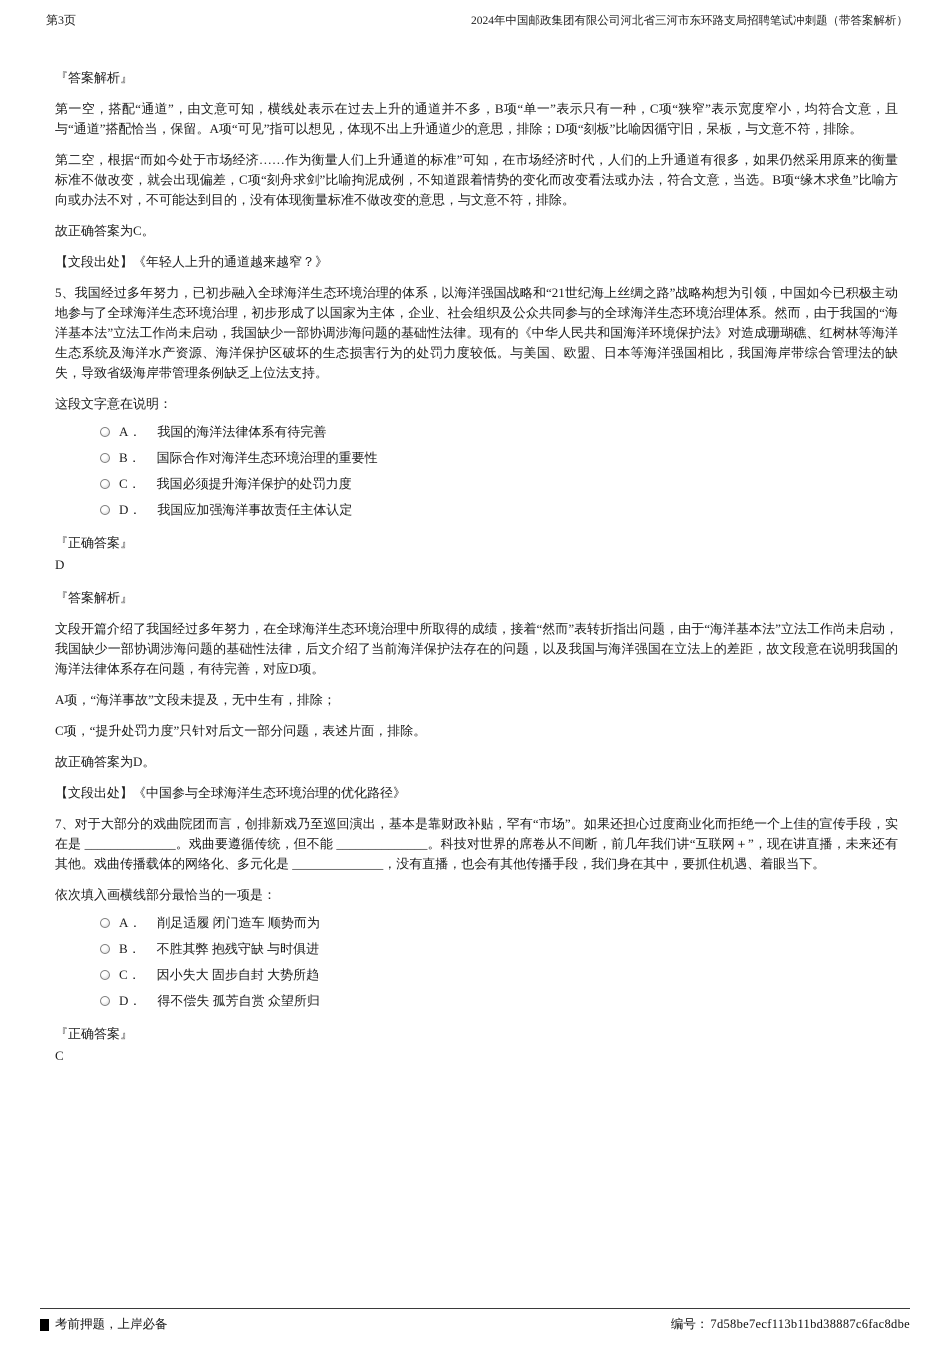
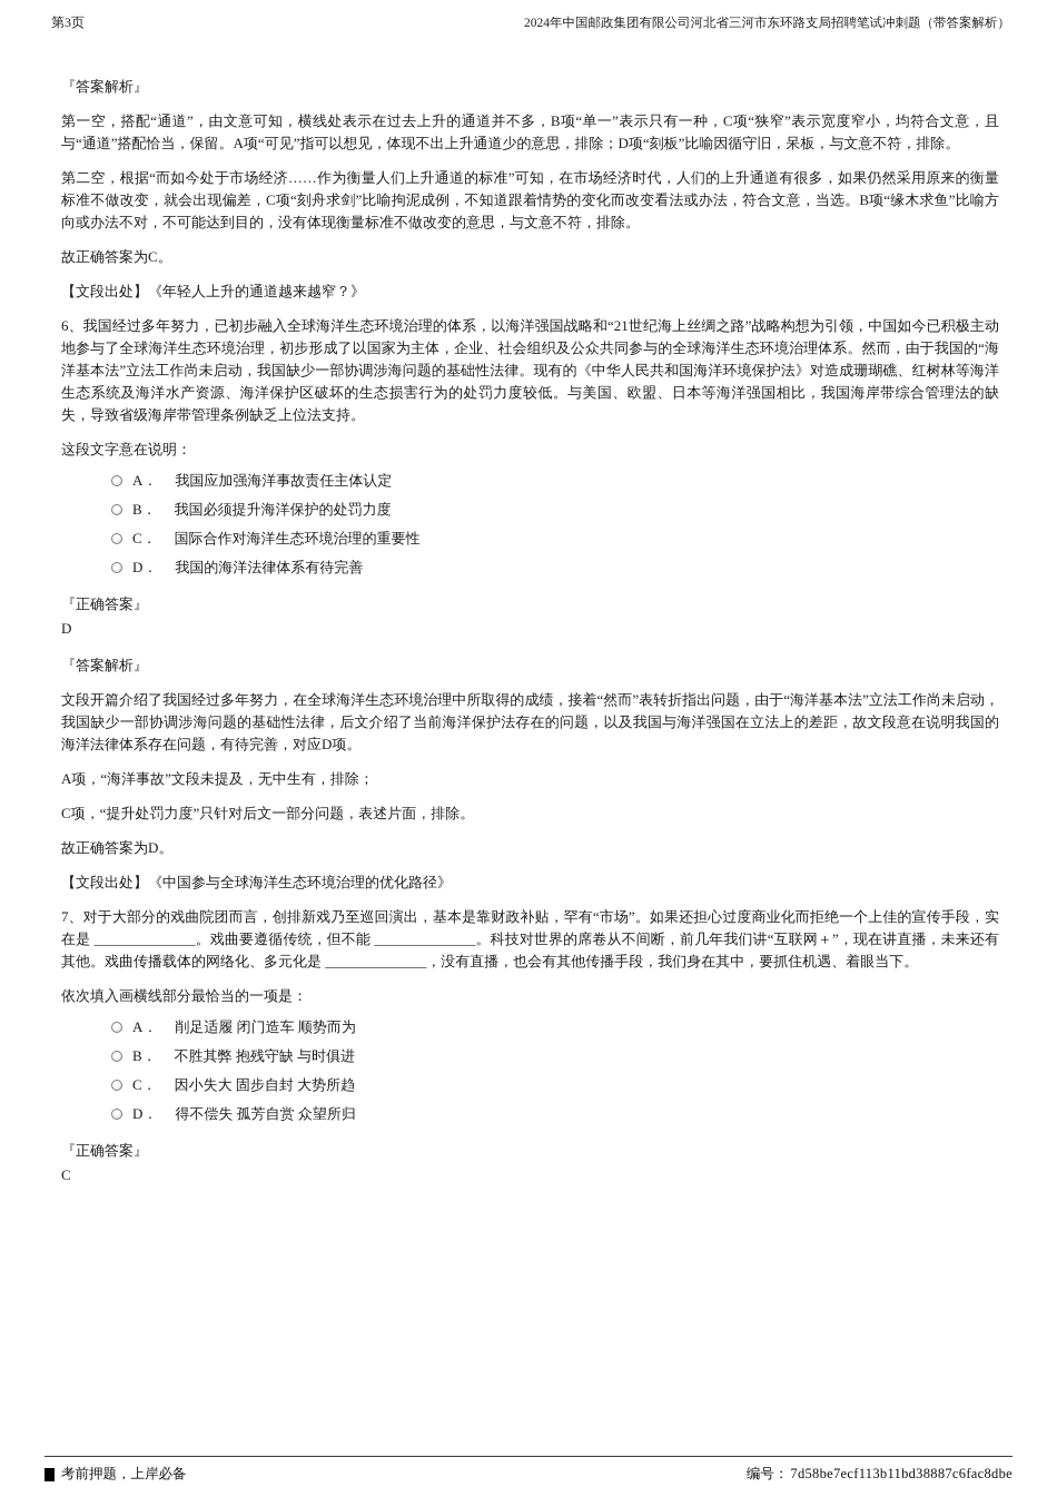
  第3页
  2024年中国邮政集团有限公司河北省三河市东环路支局招聘笔试冲刺题（带答案解析）
  『答案解析』
  第一空，搭配“通道”，由文意可知，横线处表示在过去上升的通道并不多，B项“单一”表示只有一种，C项“狭窄”表示宽度窄小，均符合文意，且与“通道”搭配恰当，保留。A项“可见”指可以想见，体现不出上升通道少的意思，排除；D项“刻板”比喻因循守旧，呆板，与文意不符，排除。
  第二空，根据“而如今处于市场经济……作为衡量人们上升通道的标准”可知，在市场经济时代，人们的上升通道有很多，如果仍然采用原来的衡量标准不做改变，就会出现偏差，C项“刻舟求剑”比喻拘泥成例，不知道跟着情势的变化而改变看法或办法，符合文意，当选。B项“缘木求鱼”比喻方向或办法不对，不可能达到目的，没有体现衡量标准不做改变的意思，与文意不符，排除。
  故正确答案为C。
  【文段出处】《年轻人上升的通道越来越窄？》
- 5、我国经过多年努力，已初步融入全球海洋生态环境治理的体系，以海洋强国战略和“21世纪海上丝绸之路”战略构想为引领，中国如今已积极主动地参与了全球海洋生态环境治理，初步形成了以国家为主体，企业、社会组织及公众共同参与的全球海洋生态环境治理体系。然而，由于我国的“海洋基本法”立法工作尚未启动，我国缺少一部协调涉海问题的基础性法律。现有的《中华人民共和国海洋环境保护法》对造成珊瑚礁、红树林等海洋生态系统及海洋水产资源、海洋保护区破坏的生态损害行为的处罚力度较低。与美国、欧盟、日本等海洋强国相比，我国海岸带综合管理法的缺失，导致省级海岸带管理条例缺乏上位法支持。
+ 6、我国经过多年努力，已初步融入全球海洋生态环境治理的体系，以海洋强国战略和“21世纪海上丝绸之路”战略构想为引领，中国如今已积极主动地参与了全球海洋生态环境治理，初步形成了以国家为主体，企业、社会组织及公众共同参与的全球海洋生态环境治理体系。然而，由于我国的“海洋基本法”立法工作尚未启动，我国缺少一部协调涉海问题的基础性法律。现有的《中华人民共和国海洋环境保护法》对造成珊瑚礁、红树林等海洋生态系统及海洋水产资源、海洋保护区破坏的生态损害行为的处罚力度较低。与美国、欧盟、日本等海洋强国相比，我国海岸带综合管理法的缺失，导致省级海岸带管理条例缺乏上位法支持。
  这段文字意在说明：
  A．
- 我国的海洋法律体系有待完善
+ 我国应加强海洋事故责任主体认定
  B．
- 国际合作对海洋生态环境治理的重要性
+ 我国必须提升海洋保护的处罚力度
  C．
- 我国必须提升海洋保护的处罚力度
+ 国际合作对海洋生态环境治理的重要性
  D．
- 我国应加强海洋事故责任主体认定
+ 我国的海洋法律体系有待完善
  『正确答案』
  D
  『答案解析』
  文段开篇介绍了我国经过多年努力，在全球海洋生态环境治理中所取得的成绩，接着“然而”表转折指出问题，由于“海洋基本法”立法工作尚未启动，我国缺少一部协调涉海问题的基础性法律，后文介绍了当前海洋保护法存在的问题，以及我国与海洋强国在立法上的差距，故文段意在说明我国的海洋法律体系存在问题，有待完善，对应D项。
  A项，“海洋事故”文段未提及，无中生有，排除；
  C项，“提升处罚力度”只针对后文一部分问题，表述片面，排除。
  故正确答案为D。
  【文段出处】《中国参与全球海洋生态环境治理的优化路径》
  7、对于大部分的戏曲院团而言，创排新戏乃至巡回演出，基本是靠财政补贴，罕有“市场”。如果还担心过度商业化而拒绝一个上佳的宣传手段，实在是 ______________。戏曲要遵循传统，但不能 ______________。科技对世界的席卷从不间断，前几年我们讲“互联网＋”，现在讲直播，未来还有其他。戏曲传播载体的网络化、多元化是 ______________，没有直播，也会有其他传播手段，我们身在其中，要抓住机遇、着眼当下。
  依次填入画横线部分最恰当的一项是：
  A．
  削足适履 闭门造车 顺势而为
  B．
  不胜其弊 抱残守缺 与时俱进
  C．
  因小失大 固步自封 大势所趋
  D．
  得不偿失 孤芳自赏 众望所归
  『正确答案』
  C
  考前押题，上岸必备
  编号：
  7d58be7ecf113b11bd38887c6fac8dbe
